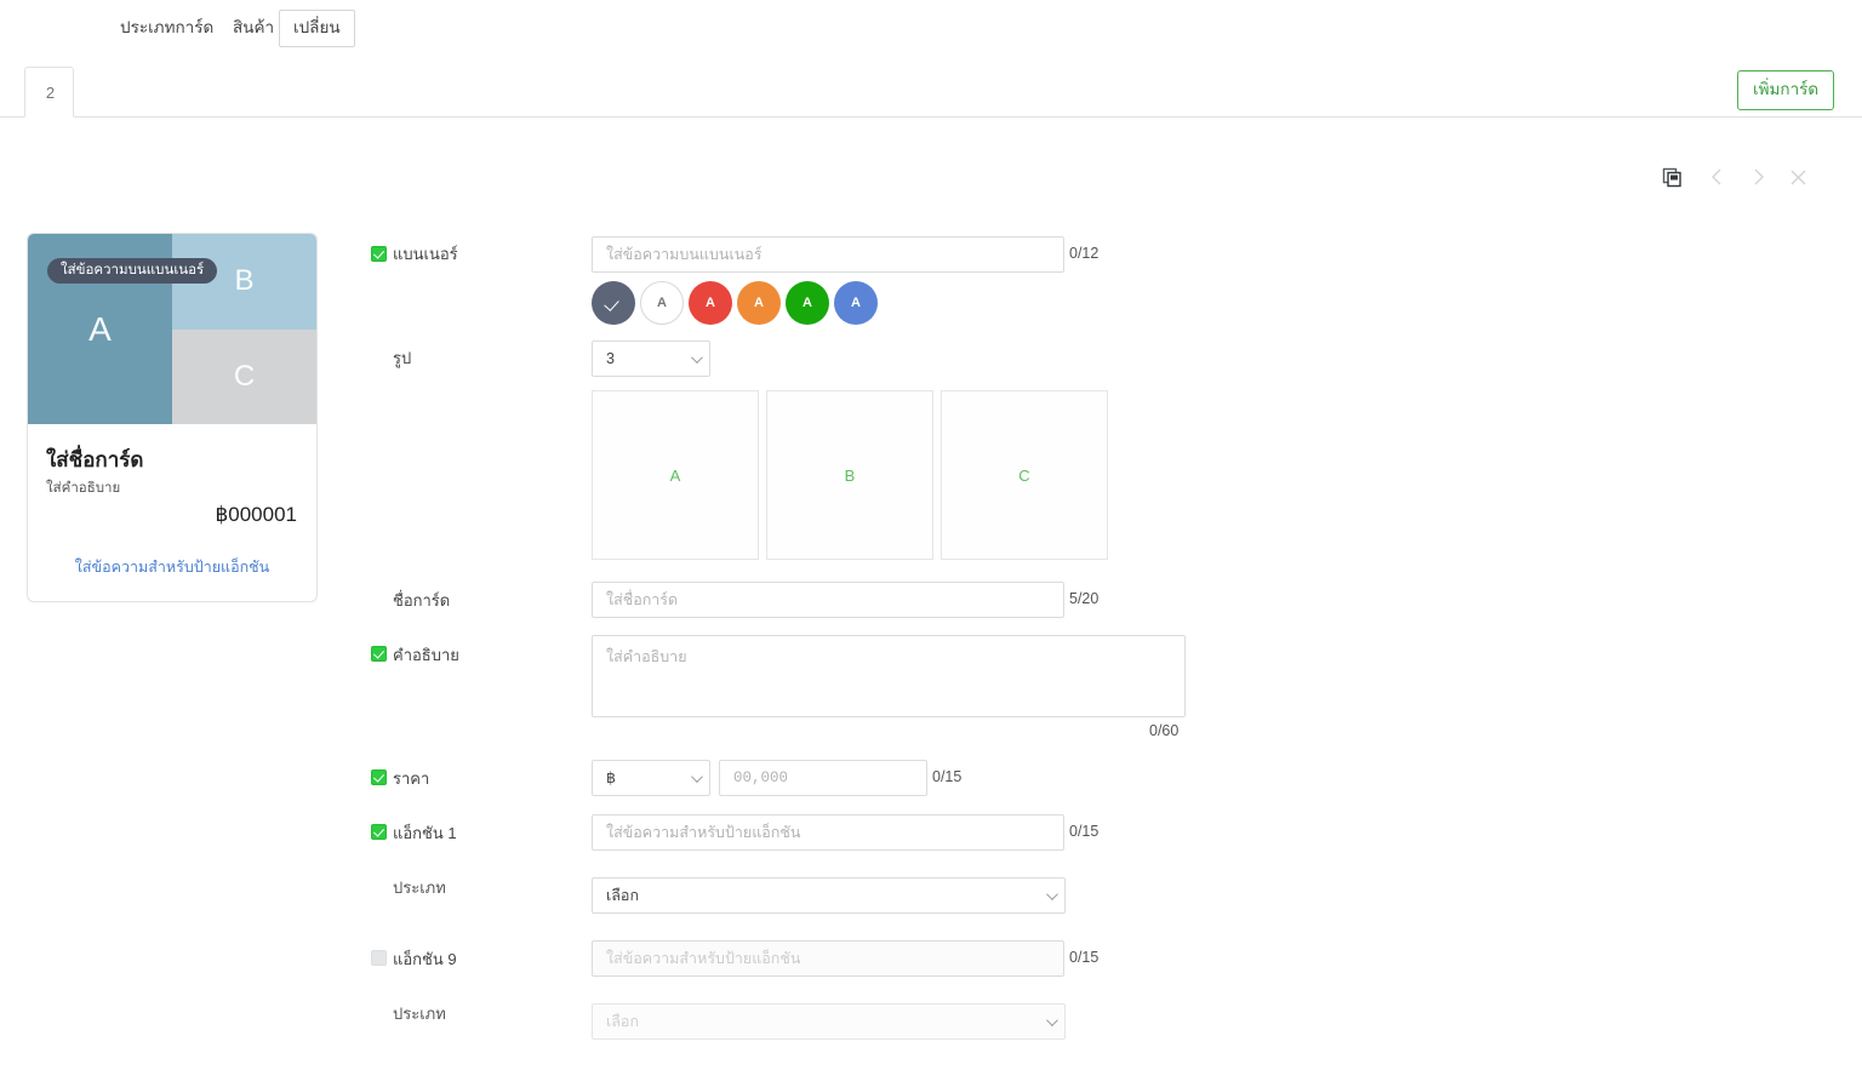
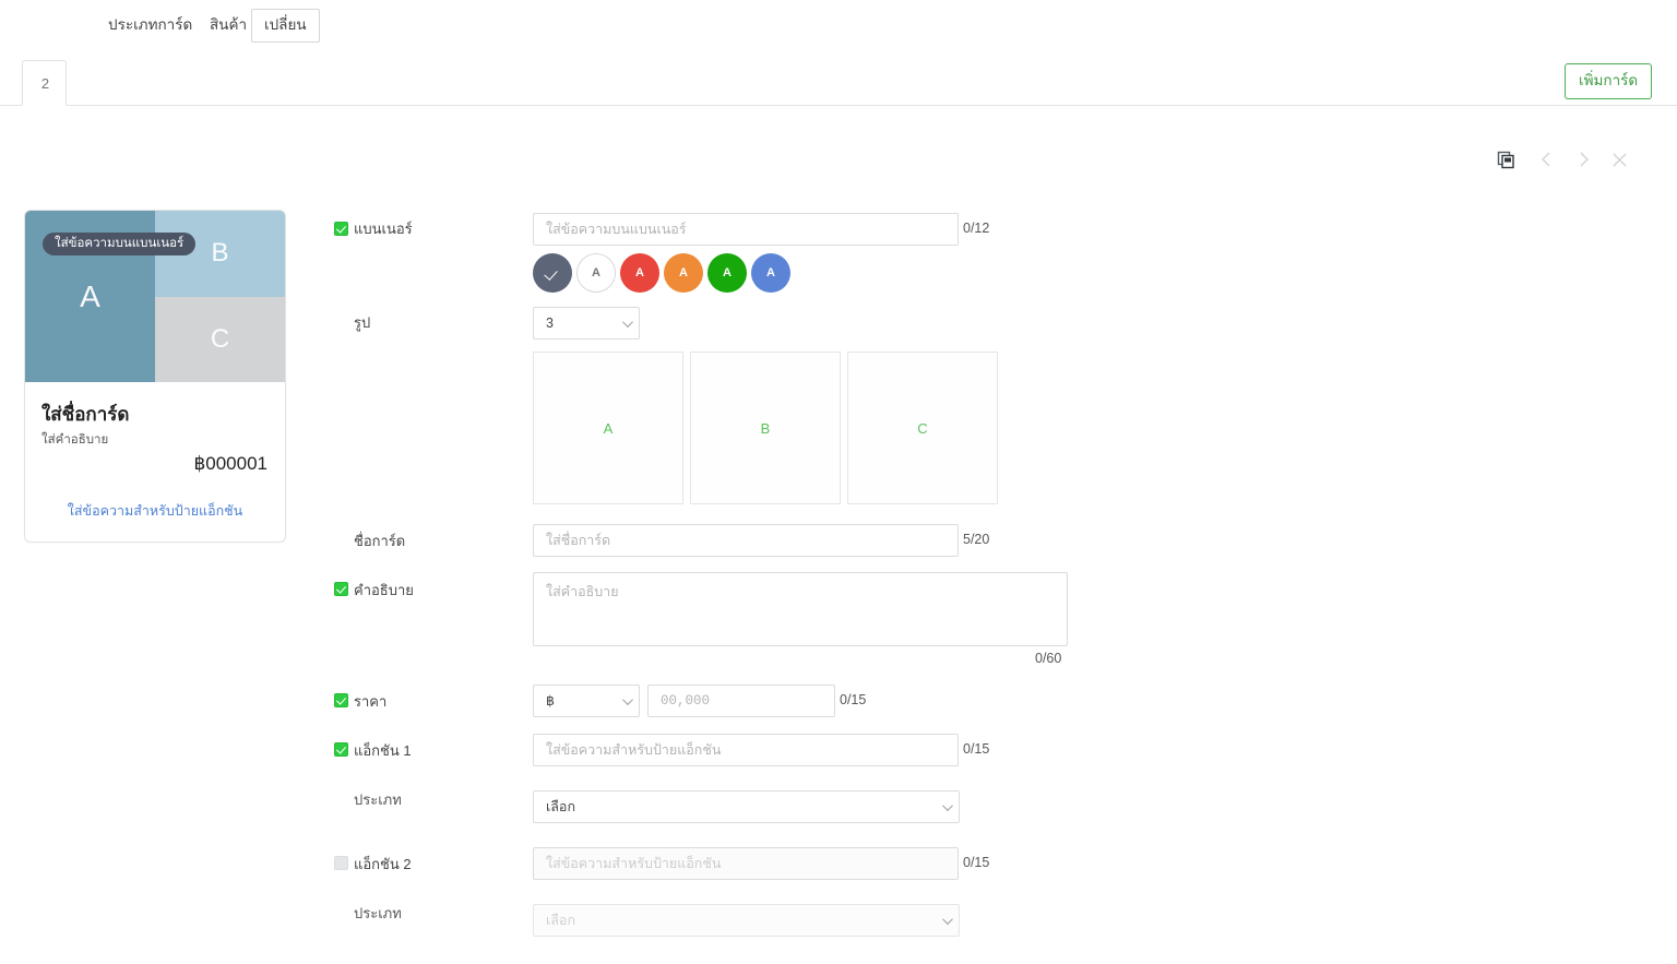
  ประเภทการ์ด
  สินค้า
  เปลี่ยน
  2
  เพิ่มการ์ด
  A
  B
  C
  ใส่ข้อความบนแบนเนอร์
  ใส่ชื่อการ์ด
  ใส่คำอธิบาย
  ฿000001
  ใส่ข้อความสำหรับป้ายแอ็กชัน
  แบนเนอร์
  ใส่ข้อความบนแบนเนอร์
  0/12
  A
  A
  A
  A
  A
  รูป
  3
  A
  B
  C
  ชื่อการ์ด
  ใส่ชื่อการ์ด
  5/20
  คำอธิบาย
  ใส่คำอธิบาย
  0/60
  ราคา
  ฿
  00,000
  0/15
  แอ็กชัน 1
  ใส่ข้อความสำหรับป้ายแอ็กชัน
  0/15
  ประเภท
  เลือก
- แอ็กชัน 9
+ แอ็กชัน 2
  ใส่ข้อความสำหรับป้ายแอ็กชัน
  0/15
  ประเภท
  เลือก
